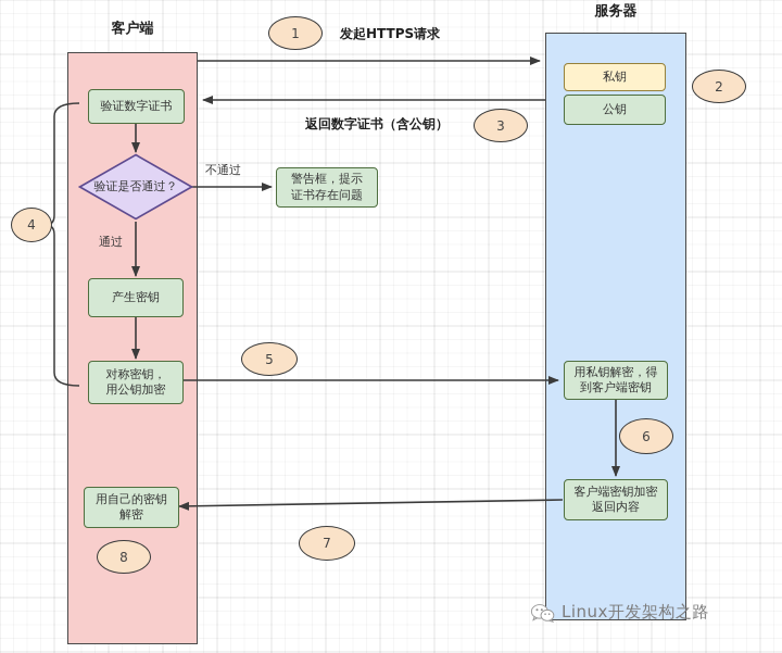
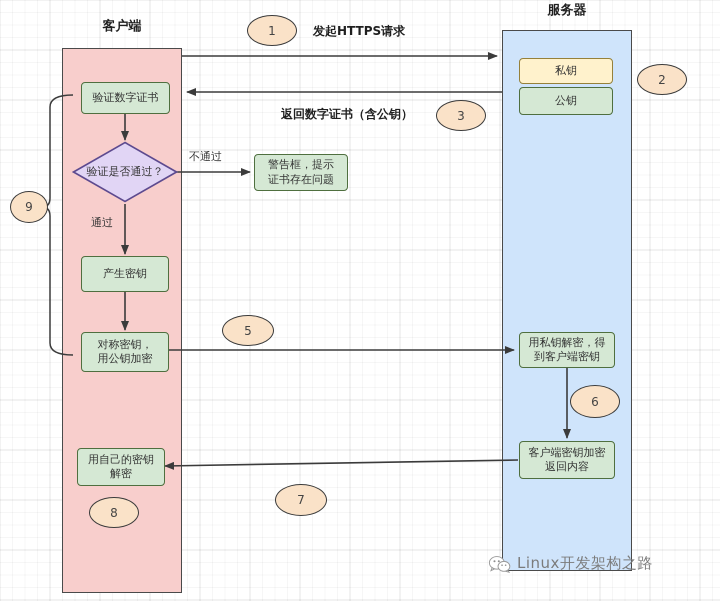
  客户端
  服务器
  验证数字证书
  验证是否通过？
  产生密钥
  对称密钥，
  用公钥加密
  用自己的密钥
  解密
  警告框，提示
  证书存在问题
  私钥
  公钥
  用私钥解密，得
  到客户端密钥
  客户端密钥加密
  返回内容
  发起HTTPS请求
  返回数字证书（含公钥）
  不通过
  通过
  1
  2
  3
- 4
+ 9
  5
  6
  7
  8
  Linux开发架构之路
